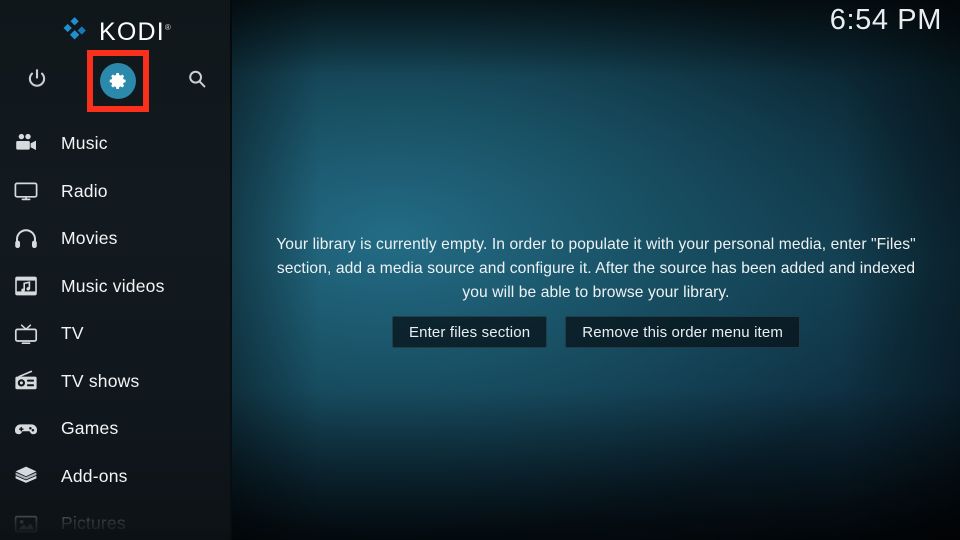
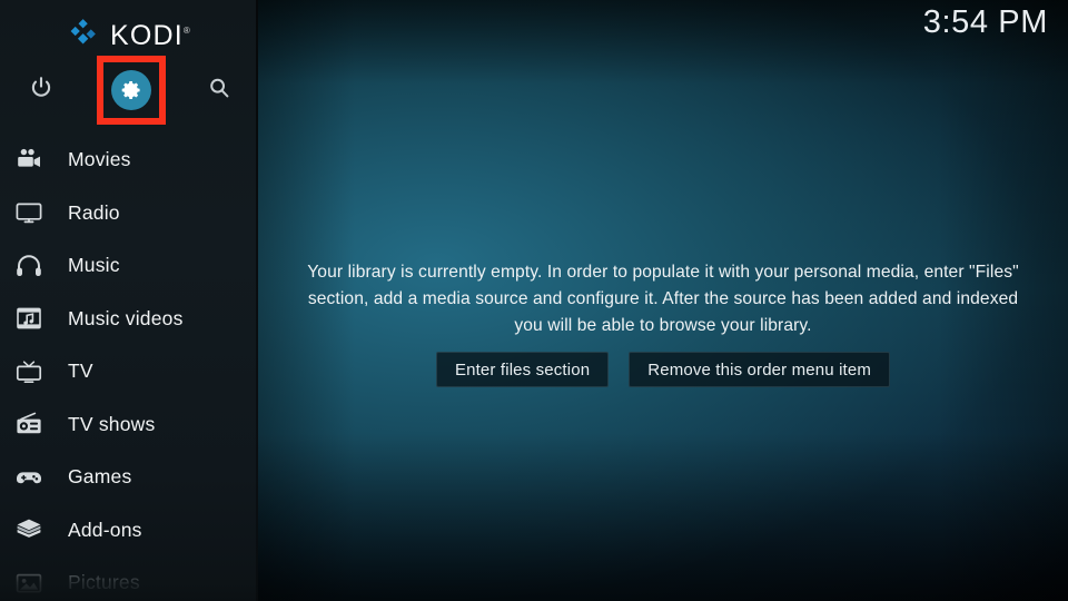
  KODI®
- Music
+ Movies
  Radio
- Movies
+ Music
  Music videos
  TV
  TV shows
  Games
  Add-ons
- 6:54 PM
+ 3:54 PM
  Your library is currently empty. In order to populate it with your personal media, enter "Files" section, add a media source and configure it. After the source has been added and indexed you will be able to browse your library.
  Enter files section
  Remove this order menu item
